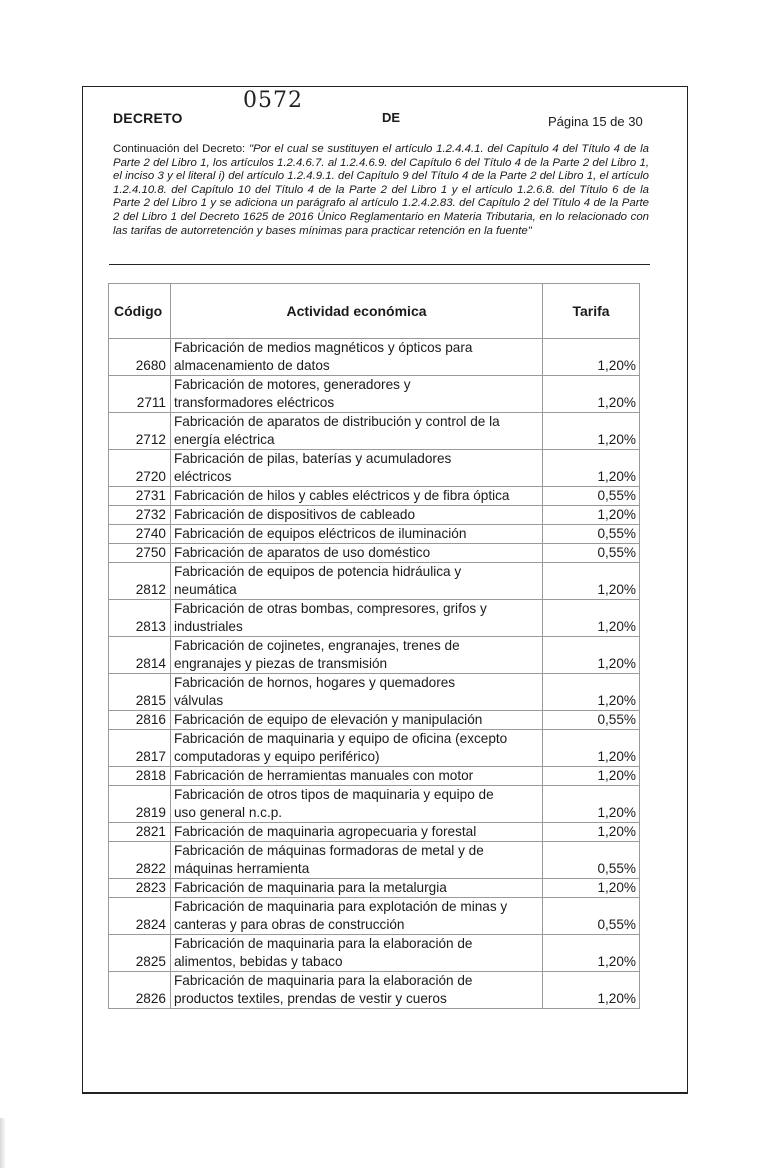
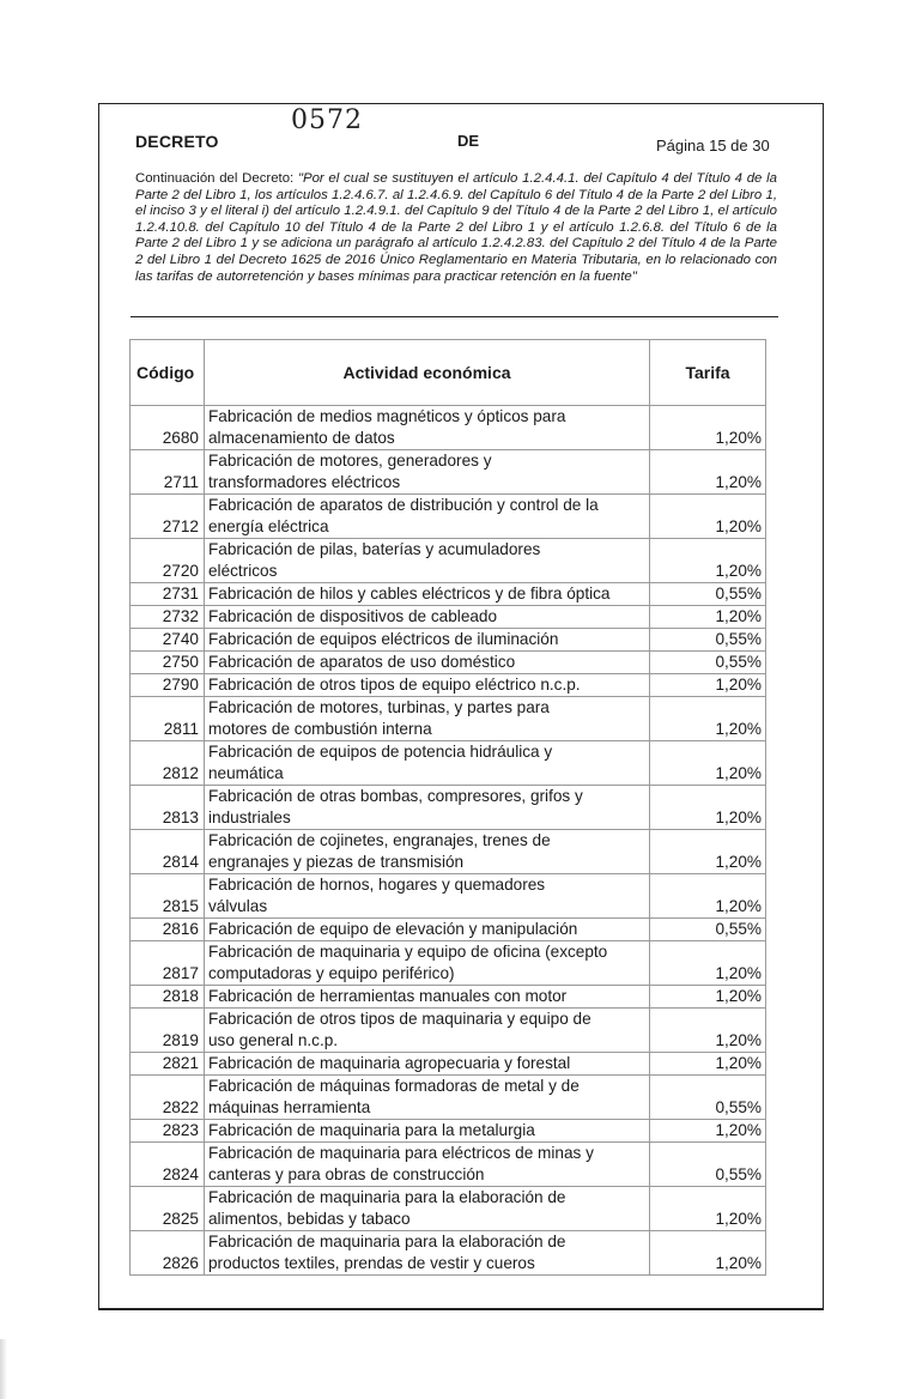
  DECRETO
  0572
  DE
  Página 15 de 30
  Continuación del Decreto: "Por el cual se sustituyen el artículo 1.2.4.4.1. del Capítulo 4 del Título 4 de la Parte 2 del Libro 1, los artículos 1.2.4.6.7. al 1.2.4.6.9. del Capítulo 6 del Título 4 de la Parte 2 del Libro 1, el inciso 3 y el literal i) del artículo 1.2.4.9.1. del Capítulo 9 del Título 4 de la Parte 2 del Libro 1, el artículo 1.2.4.10.8. del Capítulo 10 del Título 4 de la Parte 2 del Libro 1 y el artículo 1.2.6.8. del Título 6 de la Parte 2 del Libro 1 y se adiciona un parágrafo al artículo 1.2.4.2.83. del Capítulo 2 del Título 4 de la Parte 2 del Libro 1 del Decreto 1625 de 2016 Único Reglamentario en Materia Tributaria, en lo relacionado con las tarifas de autorretención y bases mínimas para practicar retención en la fuente"
  Código	Actividad económica	Tarifa
  2680	Fabricación de medios magnéticos y ópticos paraalmacenamiento de datos	1,20%
  2711	Fabricación de motores, generadores ytransformadores eléctricos	1,20%
  2712	Fabricación de aparatos de distribución y control de laenergía eléctrica	1,20%
  2720	Fabricación de pilas, baterías y acumuladoreseléctricos	1,20%
  2731	Fabricación de hilos y cables eléctricos y de fibra óptica	0,55%
  2732	Fabricación de dispositivos de cableado	1,20%
  2740	Fabricación de equipos eléctricos de iluminación	0,55%
  2750	Fabricación de aparatos de uso doméstico	0,55%
+ 2790	Fabricación de otros tipos de equipo eléctrico n.c.p.	1,20%
+ 2811	Fabricación de motores, turbinas, y partes paramotores de combustión interna	1,20%
  2812	Fabricación de equipos de potencia hidráulica yneumática	1,20%
  2813	Fabricación de otras bombas, compresores, grifos yindustriales	1,20%
  2814	Fabricación de cojinetes, engranajes, trenes deengranajes y piezas de transmisión	1,20%
  2815	Fabricación de hornos, hogares y quemadoresválvulas	1,20%
  2816	Fabricación de equipo de elevación y manipulación	0,55%
  2817	Fabricación de maquinaria y equipo de oficina (exceptocomputadoras y equipo periférico)	1,20%
  2818	Fabricación de herramientas manuales con motor	1,20%
  2819	Fabricación de otros tipos de maquinaria y equipo deuso general n.c.p.	1,20%
  2821	Fabricación de maquinaria agropecuaria y forestal	1,20%
  2822	Fabricación de máquinas formadoras de metal y demáquinas herramienta	0,55%
  2823	Fabricación de maquinaria para la metalurgia	1,20%
- 2824	Fabricación de maquinaria para explotación de minas ycanteras y para obras de construcción	0,55%
+ 2824	Fabricación de maquinaria para eléctricos de minas ycanteras y para obras de construcción	0,55%
  2825	Fabricación de maquinaria para la elaboración dealimentos, bebidas y tabaco	1,20%
  2826	Fabricación de maquinaria para la elaboración deproductos textiles, prendas de vestir y cueros	1,20%
